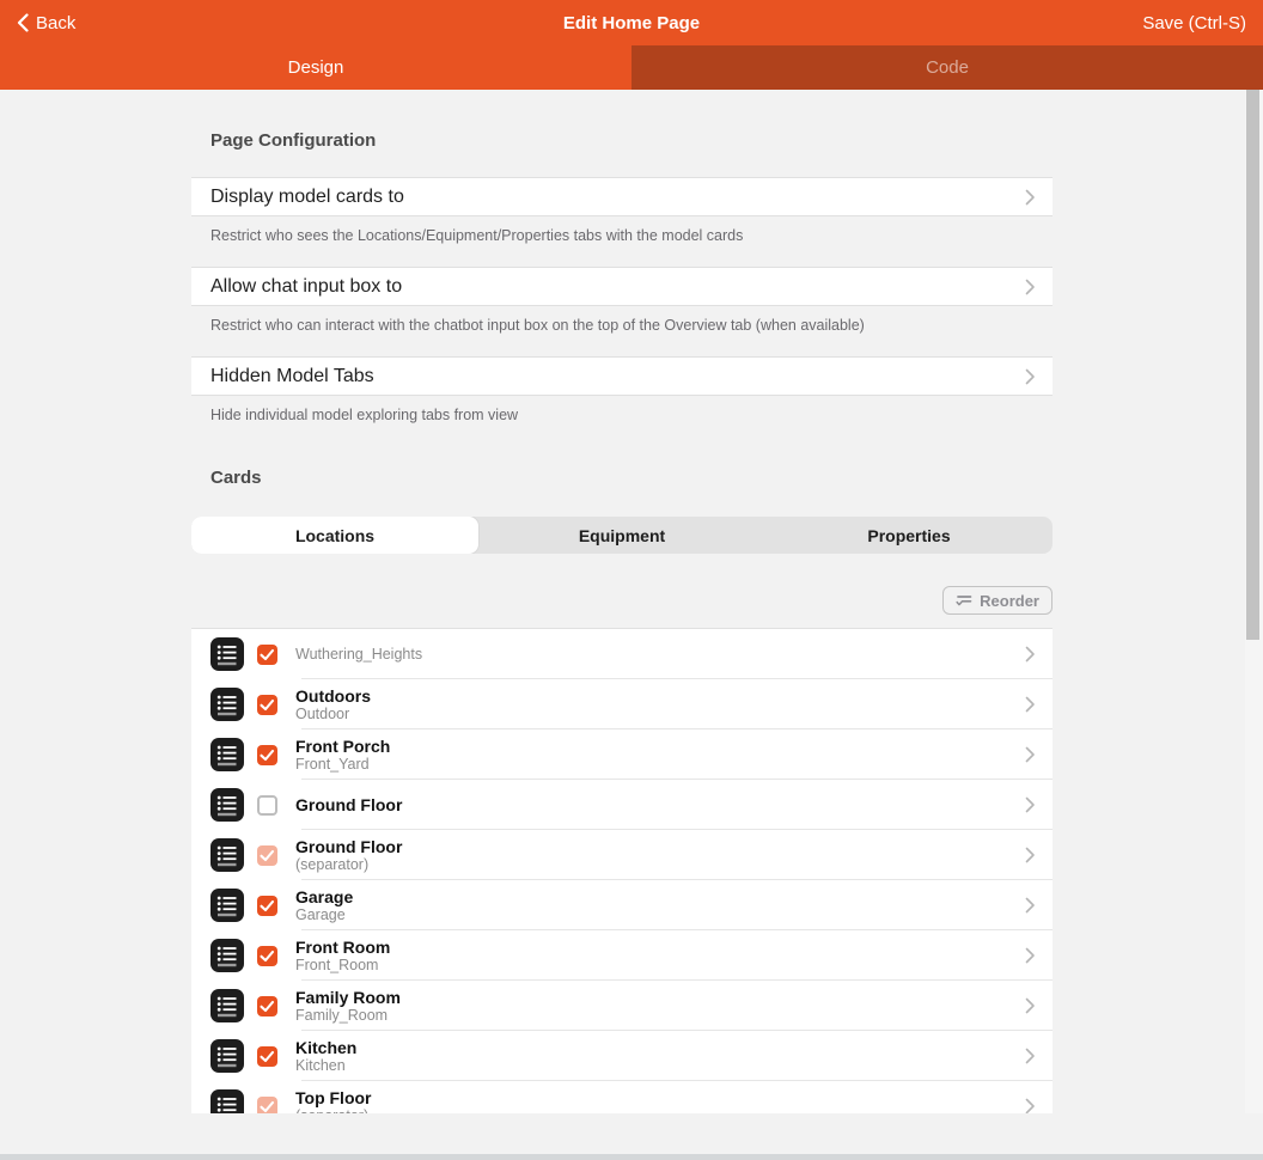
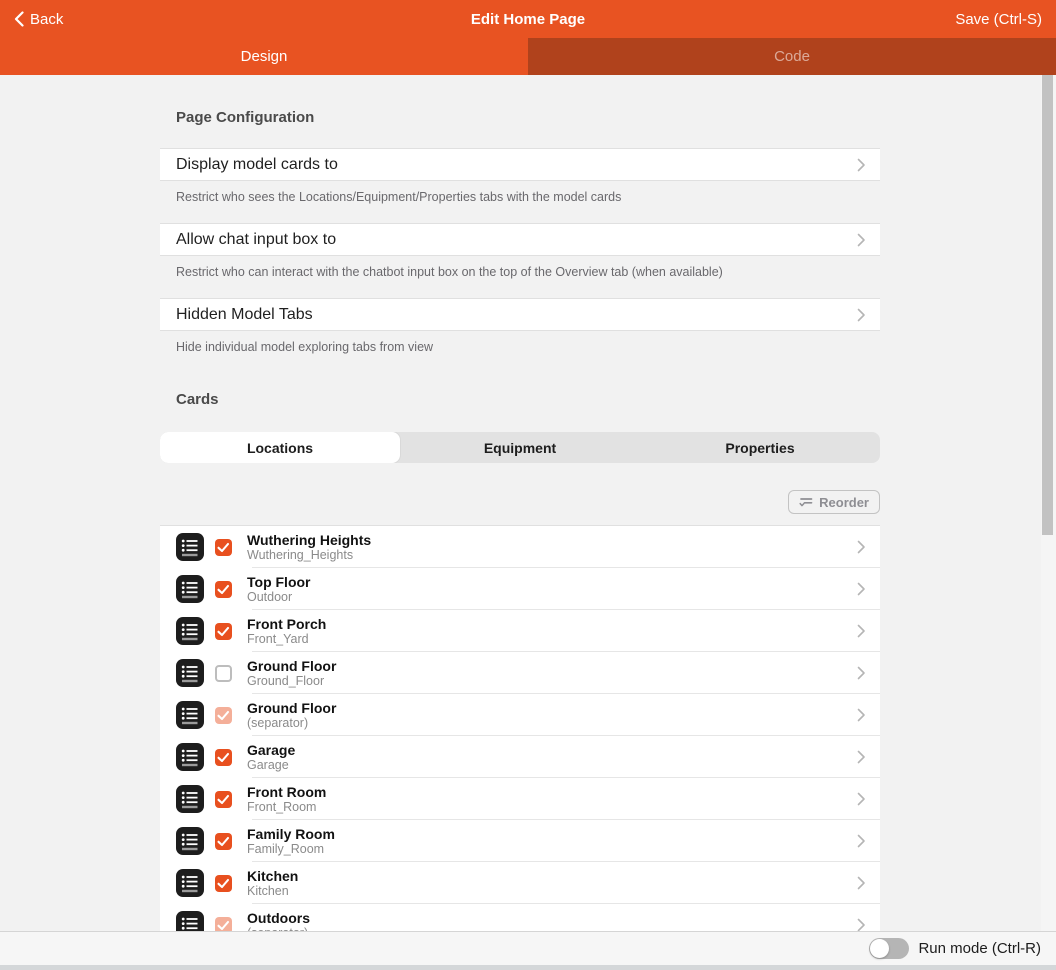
  Back
  Edit Home Page
  Save (Ctrl-S)
  Design
  Code
  Page Configuration
  Display model cards to
  Restrict who sees the Locations/Equipment/Properties tabs with the model cards
  Allow chat input box to
  Restrict who can interact with the chatbot input box on the top of the Overview tab (when available)
  Hidden Model Tabs
  Hide individual model exploring tabs from view
  Cards
  Locations
  Equipment
  Properties
  Reorder
+ Wuthering Heights
  Wuthering_Heights
- Outdoors
+ Top Floor
  Outdoor
  Front Porch
  Front_Yard
  Ground Floor
+ Ground_Floor
  Ground Floor
  (separator)
  Garage
  Garage
  Front Room
  Front_Room
  Family Room
  Family_Room
  Kitchen
  Kitchen
- Top Floor
+ Outdoors
+ Run mode (Ctrl-R)
